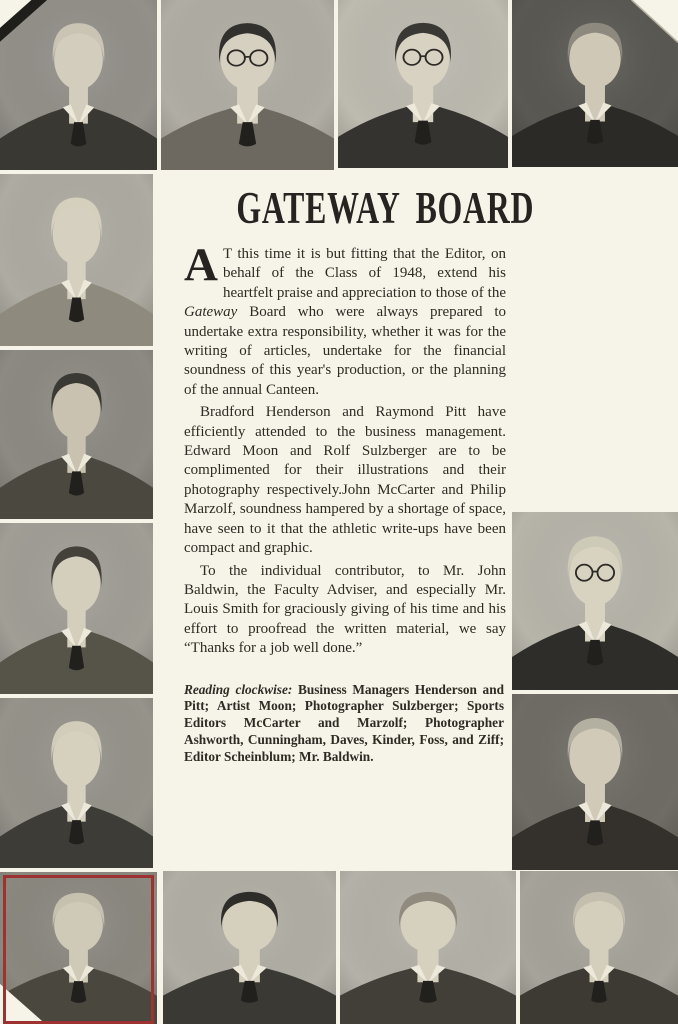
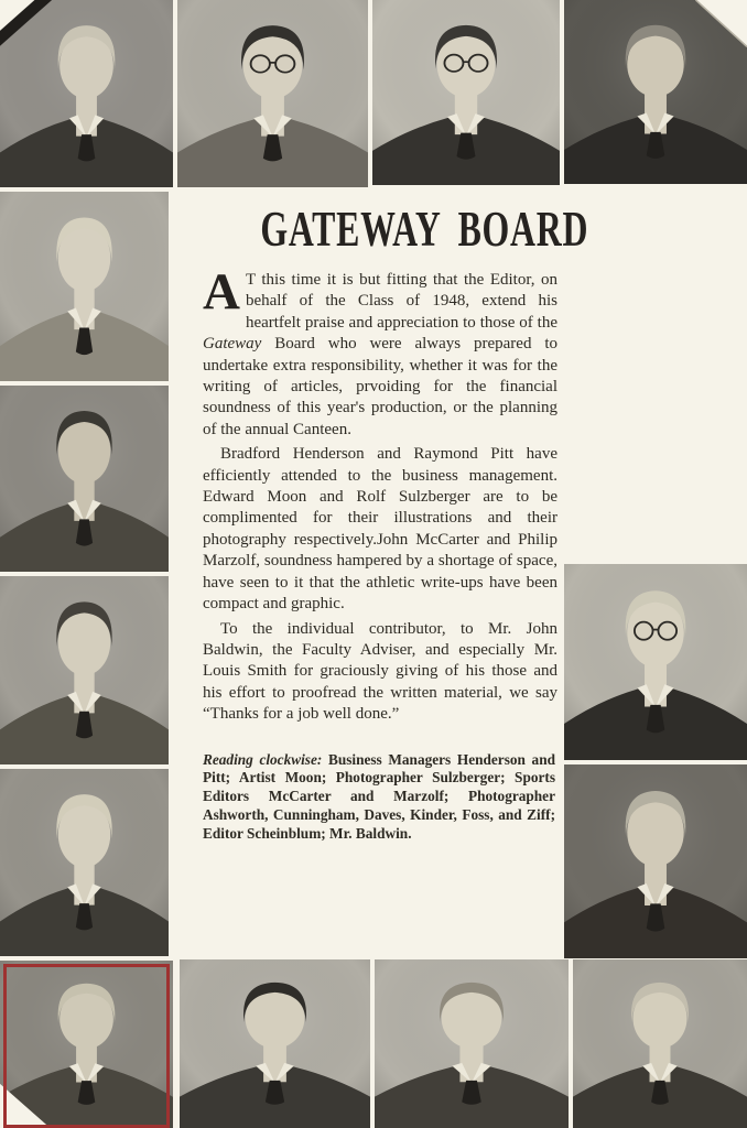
  GATEWAY BOARD
  A
- T this time it is but fitting that the Editor, on behalf of the Class of 1948, extend his heartfelt praise and appreciation to those of the Gateway Board who were always prepared to undertake extra responsibility, whether it was for the writing of articles, undertake for the financial soundness of this year's production, or the planning of the annual Canteen.
+ T this time it is but fitting that the Editor, on behalf of the Class of 1948, extend his heartfelt praise and appreciation to those of the Gateway Board who were always prepared to undertake extra responsibility, whether it was for the writing of articles, prvoiding for the financial soundness of this year's production, or the planning of the annual Canteen.
  Bradford Henderson and Raymond Pitt have efficiently attended to the business management. Edward Moon and Rolf Sulzberger are to be complimented for their illustrations and their photography respectively.John McCarter and Philip Marzolf, soundness hampered by a shortage of space, have seen to it that the athletic write-ups have been compact and graphic.
- To the individual contributor, to Mr. John Baldwin, the Faculty Adviser, and especially Mr. Louis Smith for graciously giving of his time and his effort to proofread the written material, we say “Thanks for a job well done.”
+ To the individual contributor, to Mr. John Baldwin, the Faculty Adviser, and especially Mr. Louis Smith for graciously giving of his those and his effort to proofread the written material, we say “Thanks for a job well done.”
  Reading clockwise: Business Managers Henderson and Pitt; Artist Moon; Photographer Sulzberger; Sports Editors McCarter and Marzolf; Photographer Ashworth, Cunningham, Daves, Kinder, Foss, and Ziff; Editor Scheinblum; Mr. Baldwin.
